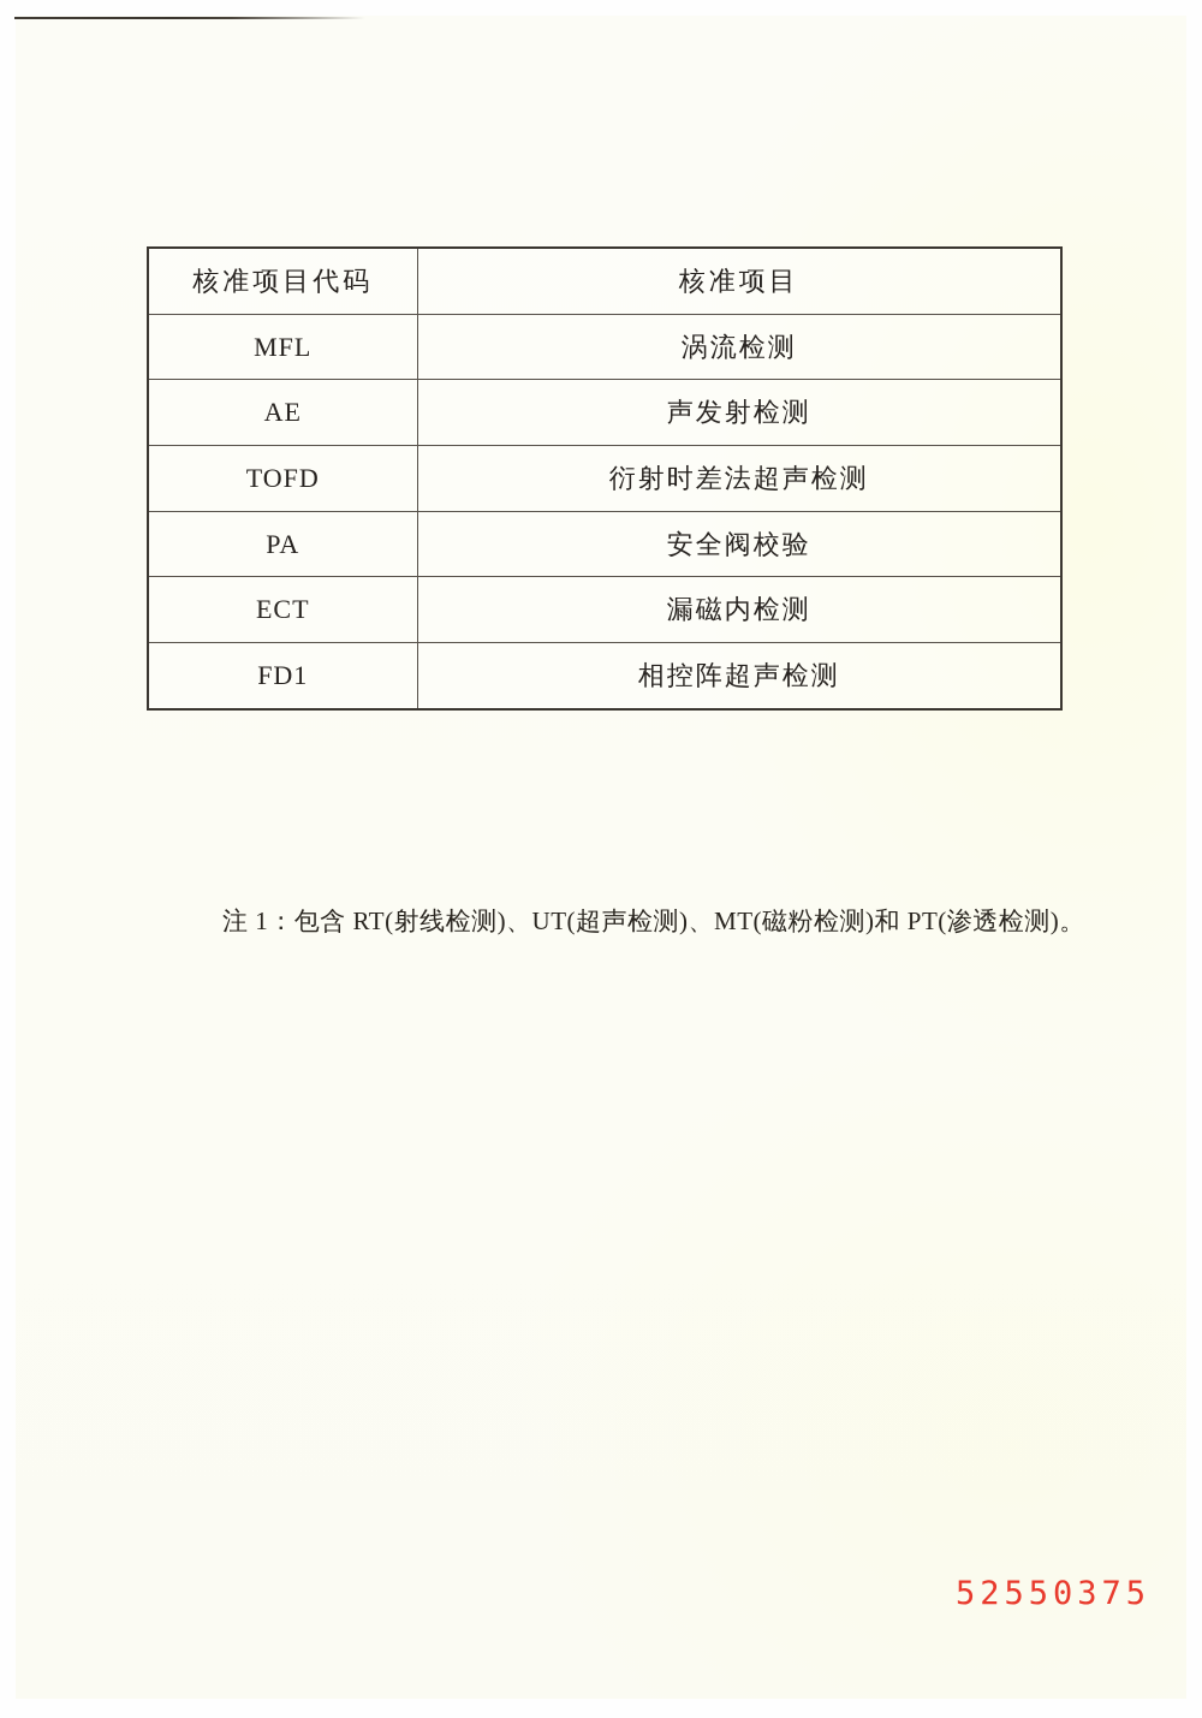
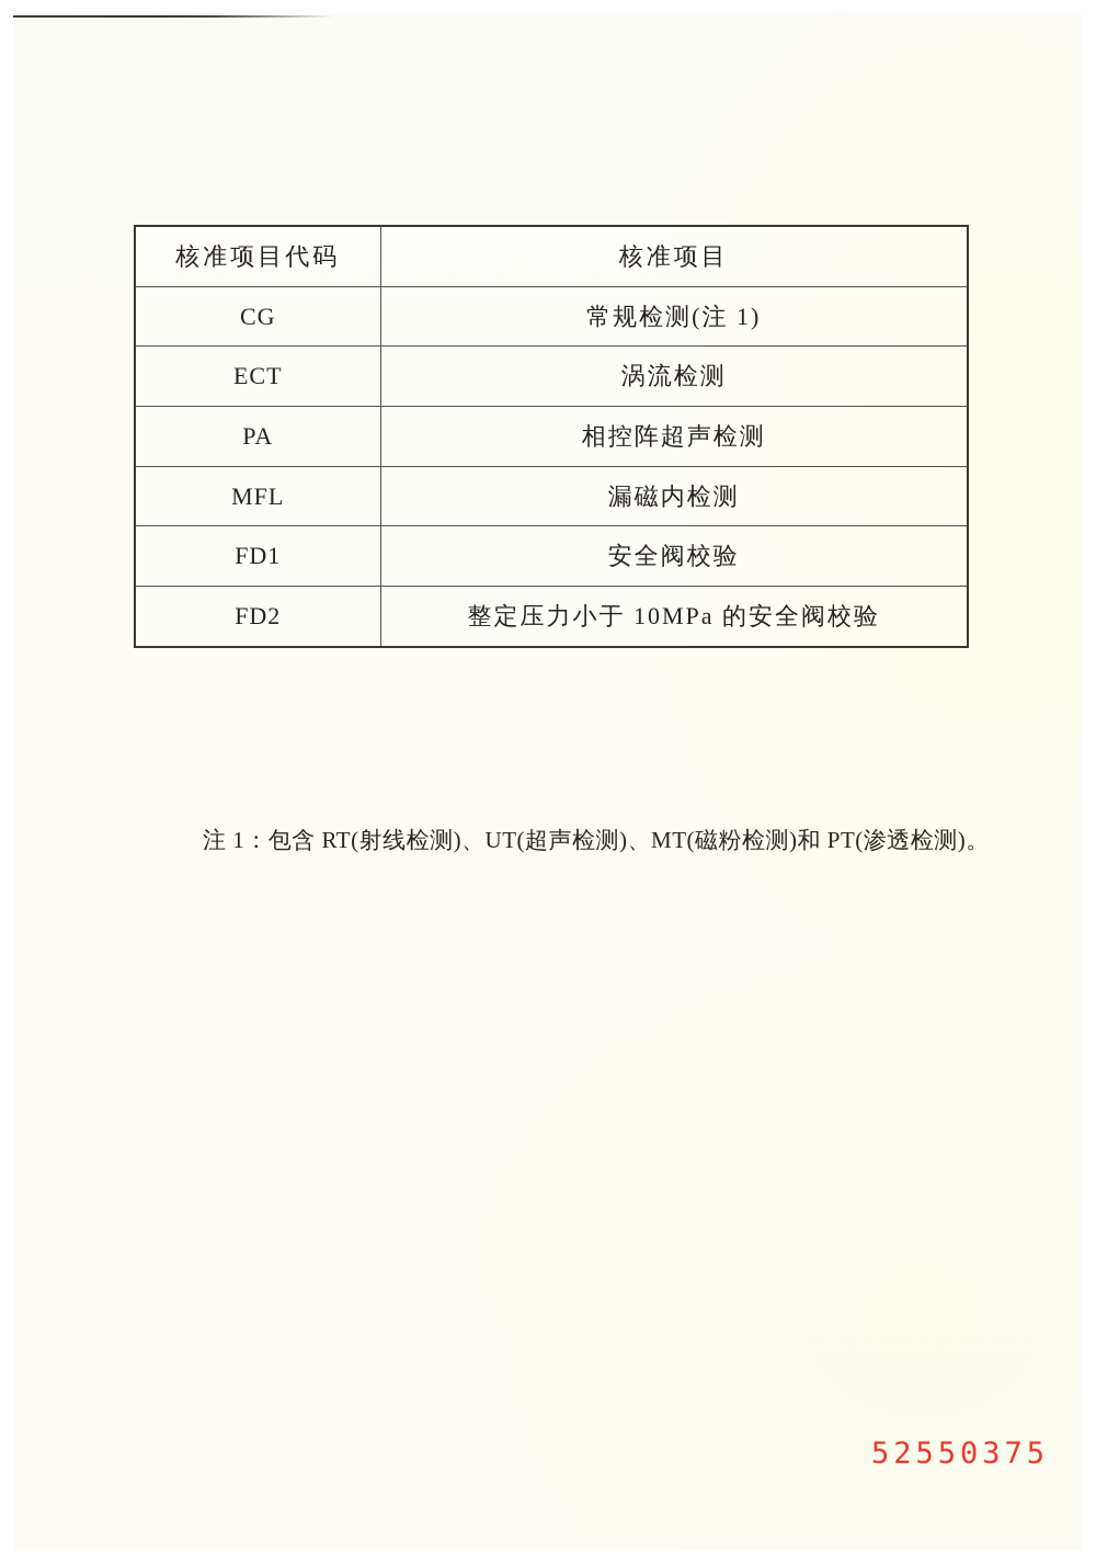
  核准项目代码	核准项目
+ CG	常规检测(注 1)
- MFL	涡流检测
+ ECT	涡流检测
- AE	声发射检测
- TOFD	衍射时差法超声检测
- PA	安全阀校验
+ PA	相控阵超声检测
- ECT	漏磁内检测
+ MFL	漏磁内检测
- FD1	相控阵超声检测
+ FD1	安全阀校验
+ FD2	整定压力小于 10MPa 的安全阀校验
  注 1：包含 RT(射线检测)、UT(超声检测)、MT(磁粉检测)和 PT(渗透检测)。
  52550375
